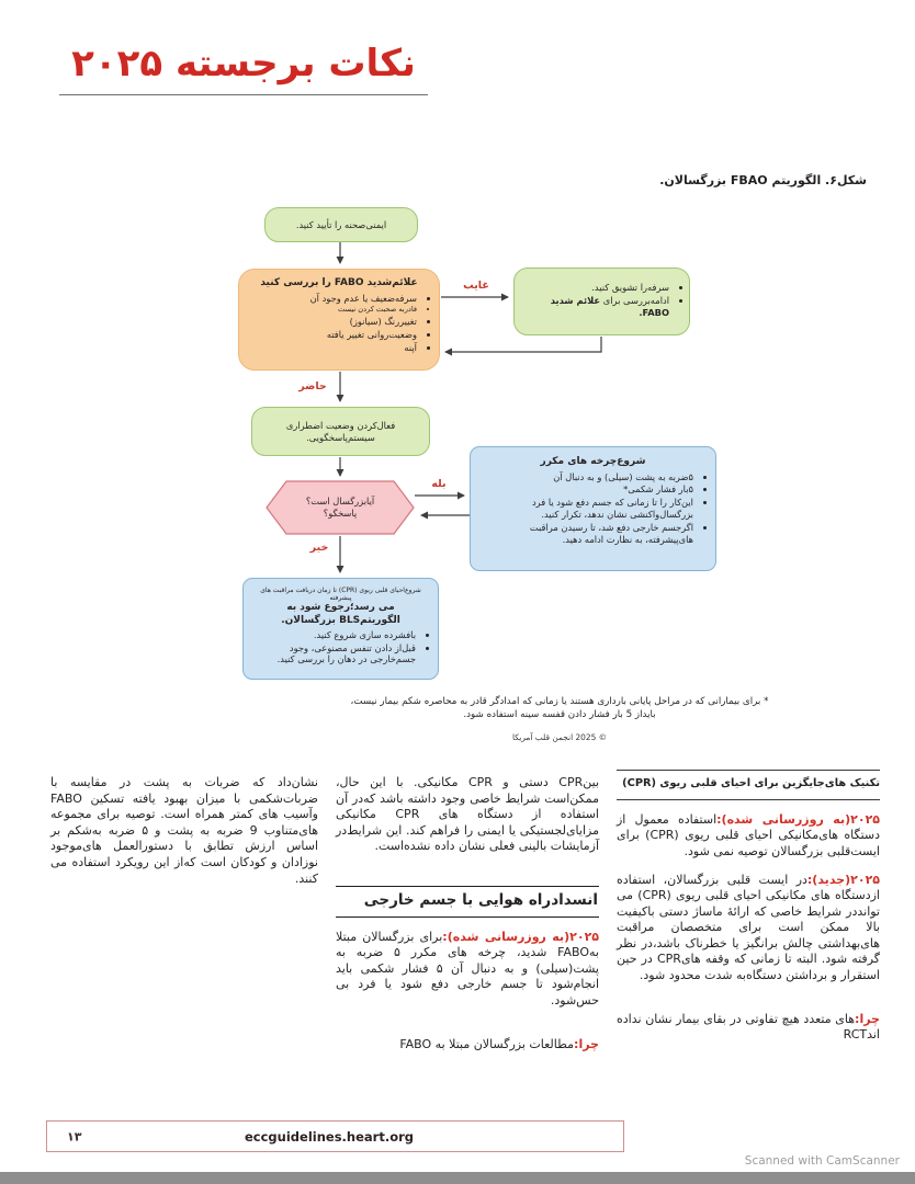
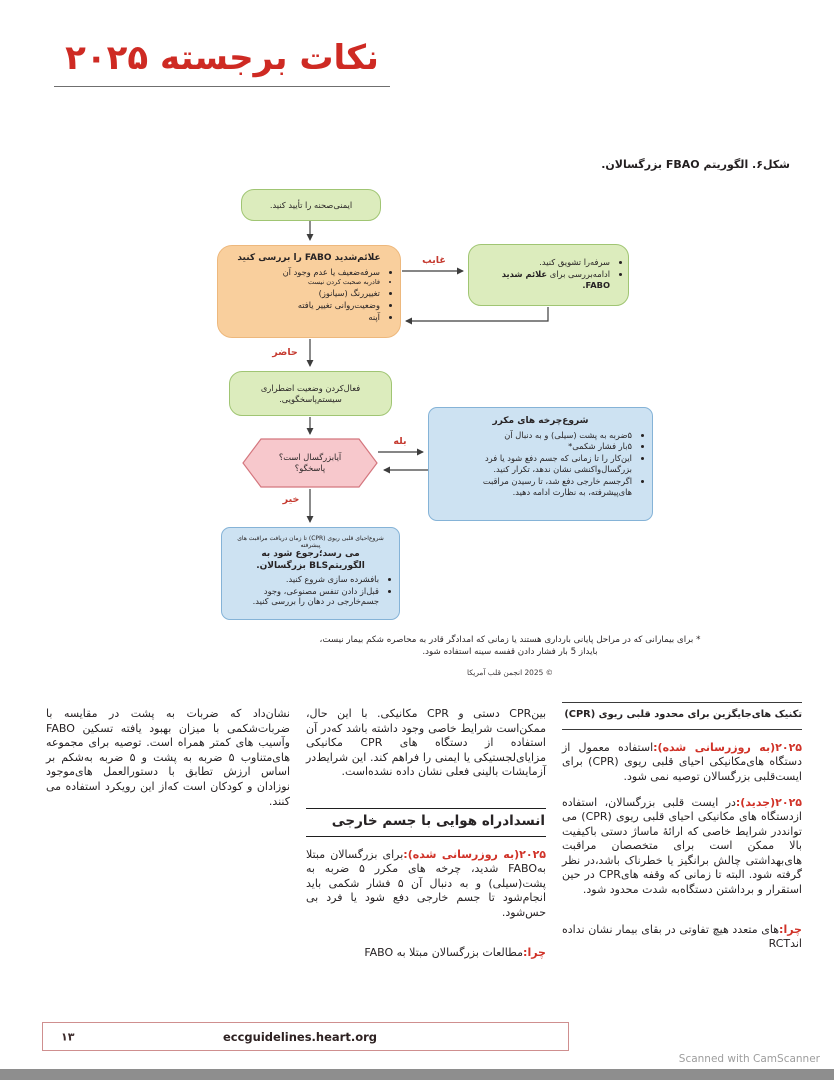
  نکات برجسته ۲۰۲۵
  شکل۶. الگوریتم FBAO بزرگسالان.
  ایمنی‌صحنه را تأیید کنید.
  علائم‌شدید FABO را بررسی کنید
  سرفه‌ضعیف یا عدم وجود آن
  قادربه صحبت کردن نیست
  تغییررنگ (سیانوز)
  وضعیت‌روانی تغییر یافته
  آپنه
  سرفه‌را تشویق کنید.
  ادامه‌بررسی برای علائم شدید FABO.
  فعال‌کردن وضعیت اضطراری سیستم‌پاسخگویی.
  آیابزرگسال است؟
  پاسخگو؟
  شروعچرخه های مکرر
  ۵ضربه به پشت (سیلی) و به دنبال آن
  ۵بار فشار شکمی*
  این‌کار را تا زمانی که جسم دفع شود یا فرد بزرگسال‌واکنشی نشان ندهد، تکرار کنید.
  اگرجسم خارجی دفع شد، تا رسیدن مراقبت های‌پیشرفته، به نظارت ادامه دهید.
  می رسد؛رجوع شود به
  الگوریتمBLS بزرگسالان.
  بافشرده سازی شروع کنید.
  قبل‌از دادن تنفس مصنوعی، وجود جسم‌خارجی در دهان را بررسی کنید.
  غایب
  حاضر
  بله
  خیر
  * برای بیمارانی که در مراحل پایانی بارداری هستند یا زمانی که امدادگر قادر به محاصره شکم بیمار نیست،
  بایداز 5 بار فشار دادن قفسه سینه استفاده شود.
  © 2025 انجمن قلب آمریکا
- تکنیک های‌جایگزین برای احیای قلبی ریوی (CPR)
+ تکنیک های‌جایگزین برای محدود قلبی ریوی (CPR)
  ۲۰۲۵(به روزرسانی شده):استفاده معمول از دستگاه های‌مکانیکی احیای قلبی ریوی (CPR) برای ایست‌قلبی بزرگسالان توصیه نمی شود.
  ۲۰۲۵(جدید):در ایست قلبی بزرگسالان، استفاده ازدستگاه های مکانیکی احیای قلبی ریوی (CPR) می توانددر شرایط خاصی که ارائهٔ ماساژ دستی باکیفیت بالا ممکن است برای متخصصان مراقبت های‌بهداشتی چالش برانگیز یا خطرناک باشد،در نظر گرفته شود. البته تا زمانی که وقفه هایCPR در حین استقرار و برداشتن دستگاه‌به شدت محدود شود.
  چرا:های متعدد هیچ تفاوتی در بقای بیمار نشان نداده اندRCT
  بینCPR دستی و CPR مکانیکی. با این حال، ممکن‌است شرایط خاصی وجود داشته باشد که‌در آن استفاده از دستگاه های CPR مکانیکی مزایای‌لجستیکی یا ایمنی را فراهم کند. این شرایط‌در آزمایشات بالینی فعلی نشان داده نشده‌است.
  انسدادراه هوایی با جسم خارجی
  ۲۰۲۵(به روزرسانی شده):برای بزرگسالان مبتلا بهFABO شدید، چرخه های مکرر ۵ ضربه به پشت(سیلی) و به دنبال آن ۵ فشار شکمی باید انجام‌شود تا جسم خارجی دفع شود یا فرد بی حس‌شود.
  چرا:مطالعات بزرگسالان مبتلا به FABO
- نشان‌داد که ضربات به پشت در مقایسه با ضربات‌شکمی با میزان بهبود یافته تسکین FABO وآسیب های کمتر همراه است. توصیه برای مجموعه های‌متناوب 9 ضربه به پشت و ۵ ضربه به‌شکم بر اساس ارزش تطابق با دستورالعمل های‌موجود نوزادان و کودکان است که‌از این رویکرد استفاده می کنند.
+ نشان‌داد که ضربات به پشت در مقایسه با ضربات‌شکمی با میزان بهبود یافته تسکین FABO وآسیب های کمتر همراه است. توصیه برای مجموعه های‌متناوب ۵ ضربه به پشت و ۵ ضربه به‌شکم بر اساس ارزش تطابق با دستورالعمل های‌موجود نوزادان و کودکان است که‌از این رویکرد استفاده می کنند.
  ۱۳
  eccguidelines.heart.org
  Scanned with CamScanner
